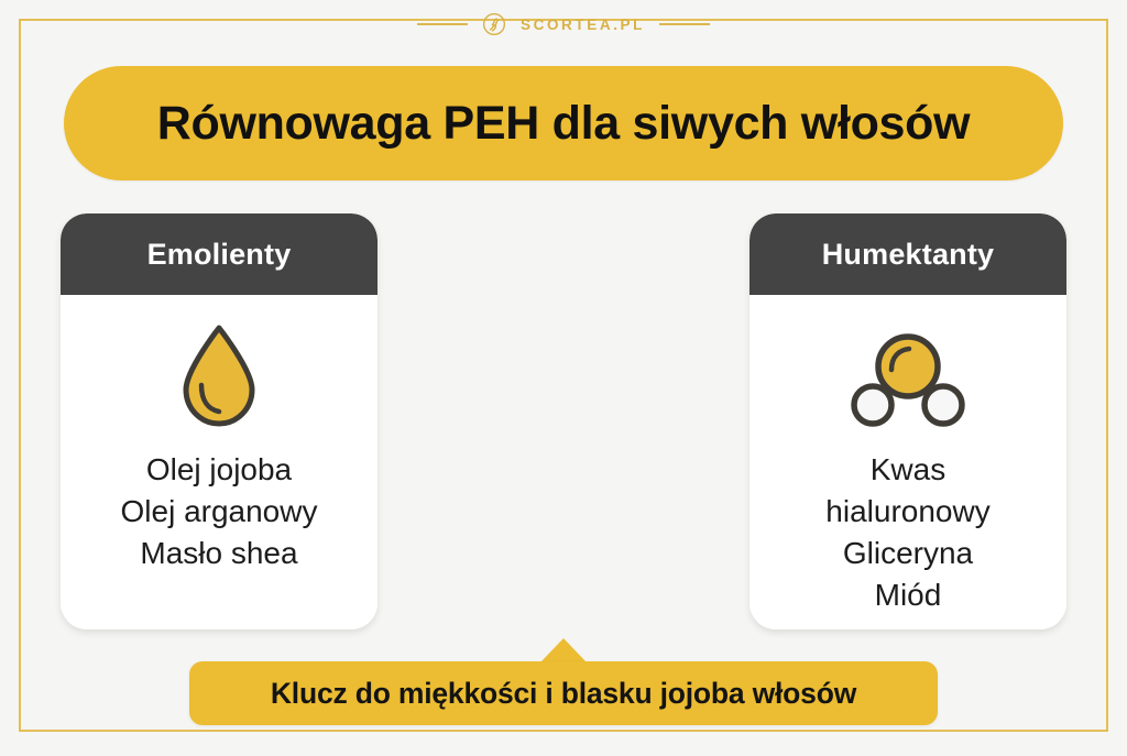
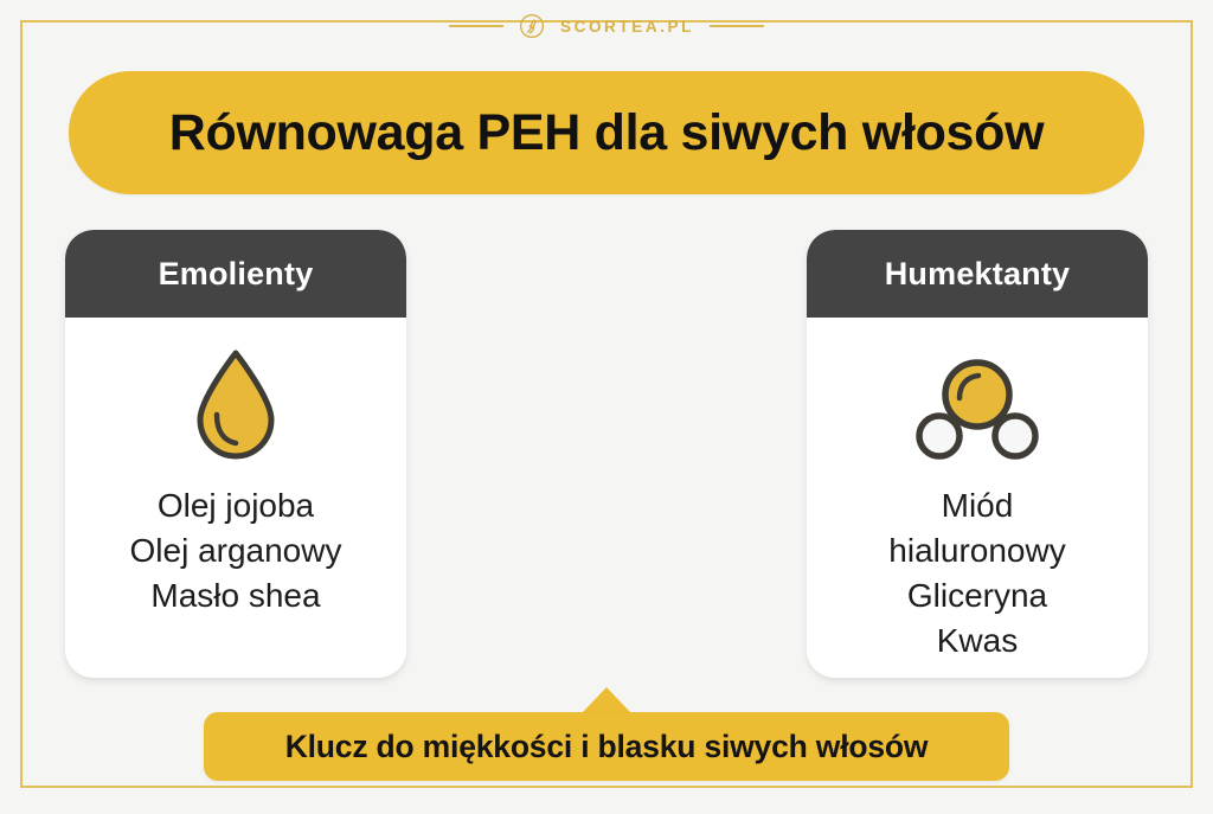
  SCORTEA.PL
  Równowaga PEH dla siwych włosów
  Emolienty
  Olej jojoba
  Olej arganowy
  Masło shea
  Humektanty
- Kwas
+ Miód
  hialuronowy
  Gliceryna
- Miód
+ Kwas
- Klucz do miękkości i blasku jojoba włosów
+ Klucz do miękkości i blasku siwych włosów
